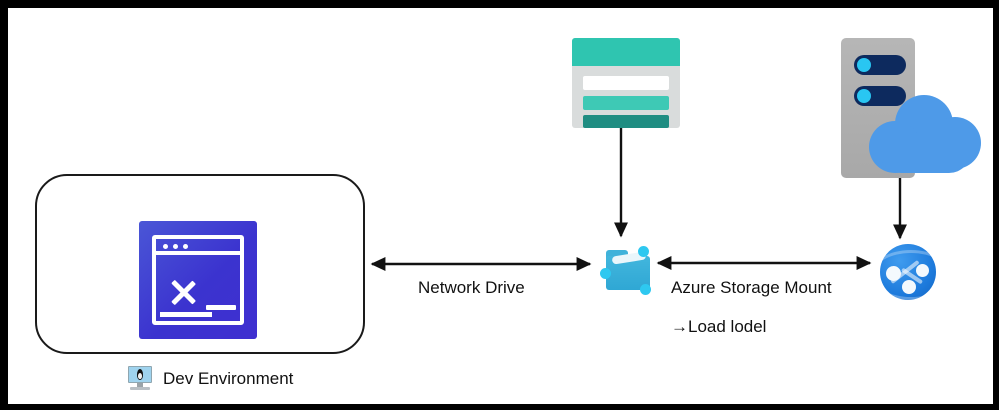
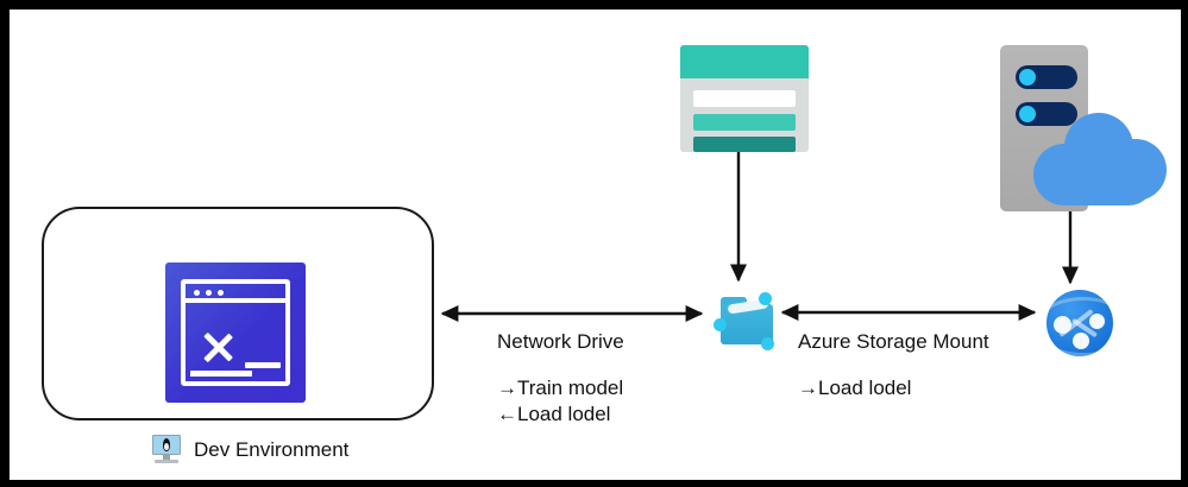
  Dev Environment
  Network Drive
+ →Train model
+ ←Load lodel
  Azure Storage Mount
  →Load lodel
